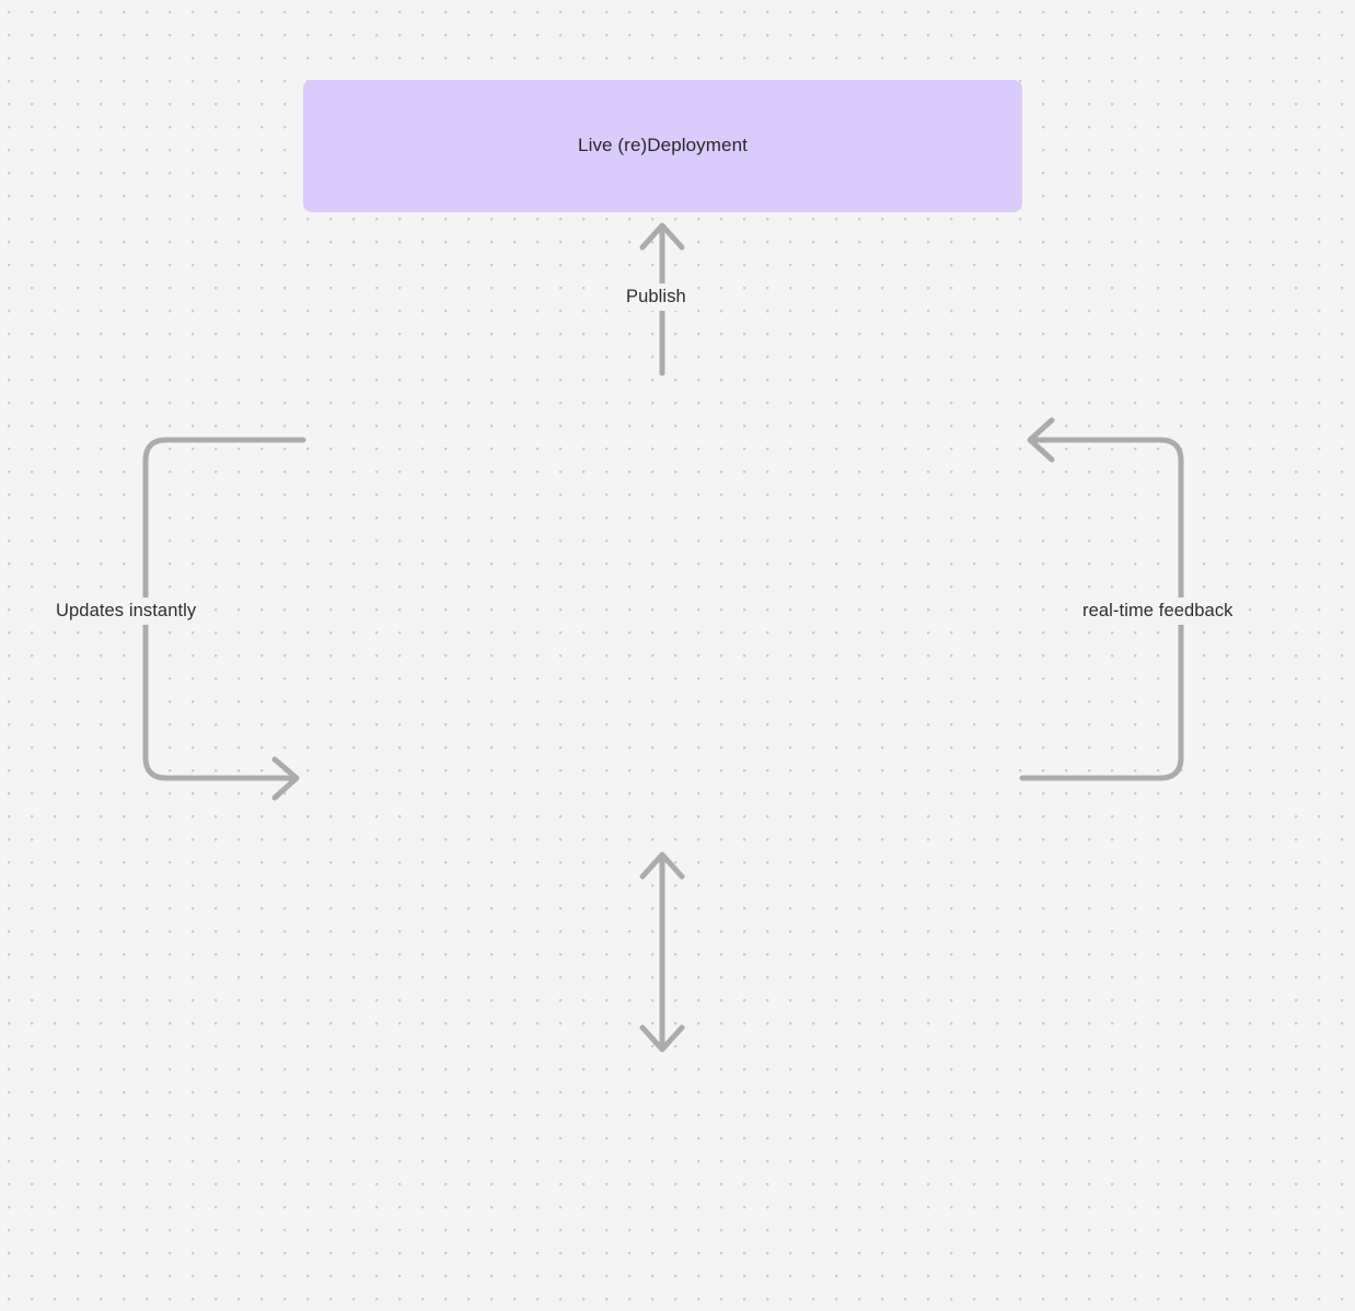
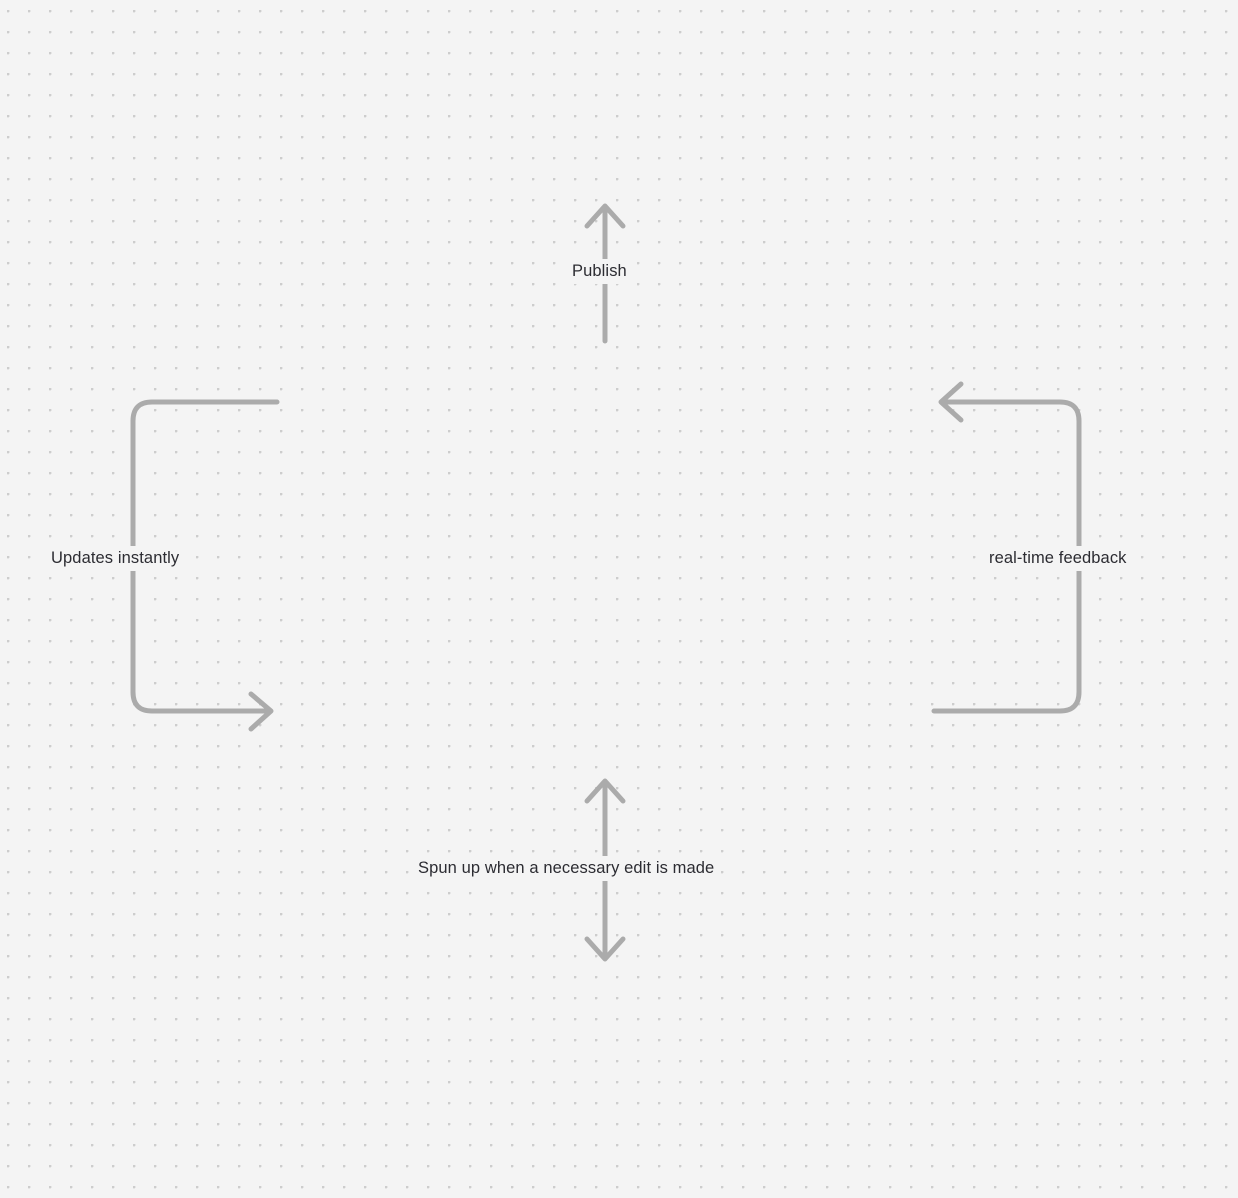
- Live (re)Deployment
  Publish
  Updates instantly
  real-time feedback
+ Spun up when a necessary edit is made
